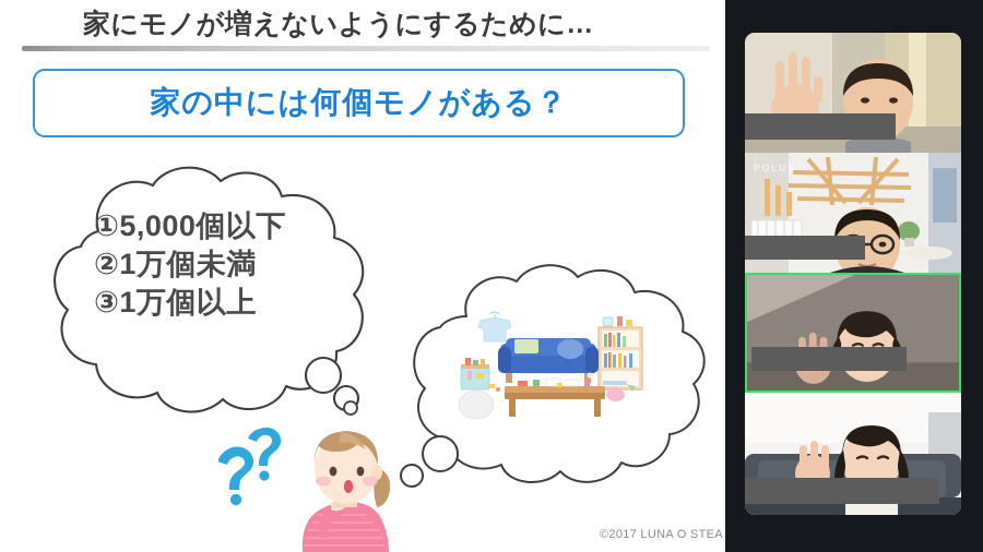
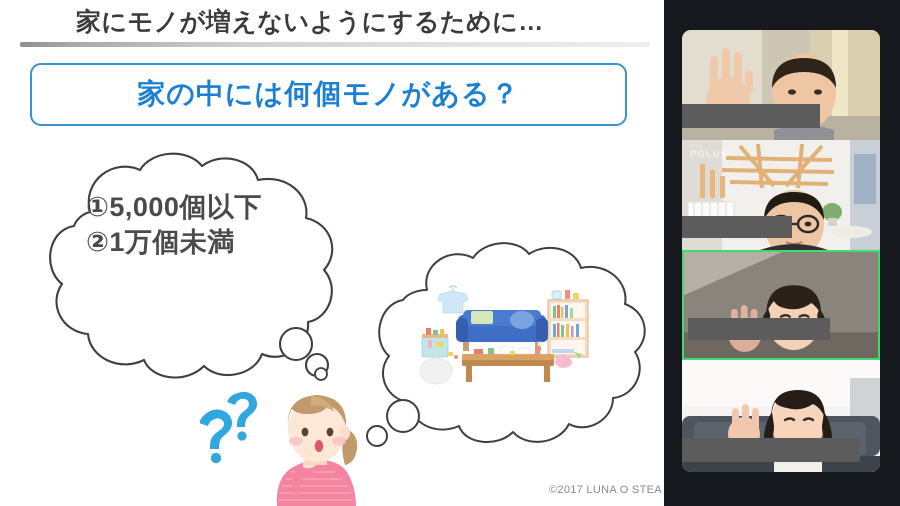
  家にモノが増えないようにするために…
  家の中には何個モノがある？
  ①5,000個以下
  ②1万個未満
- ③1万個以上
  ©2017 LUNA O STEA
  POLUS
